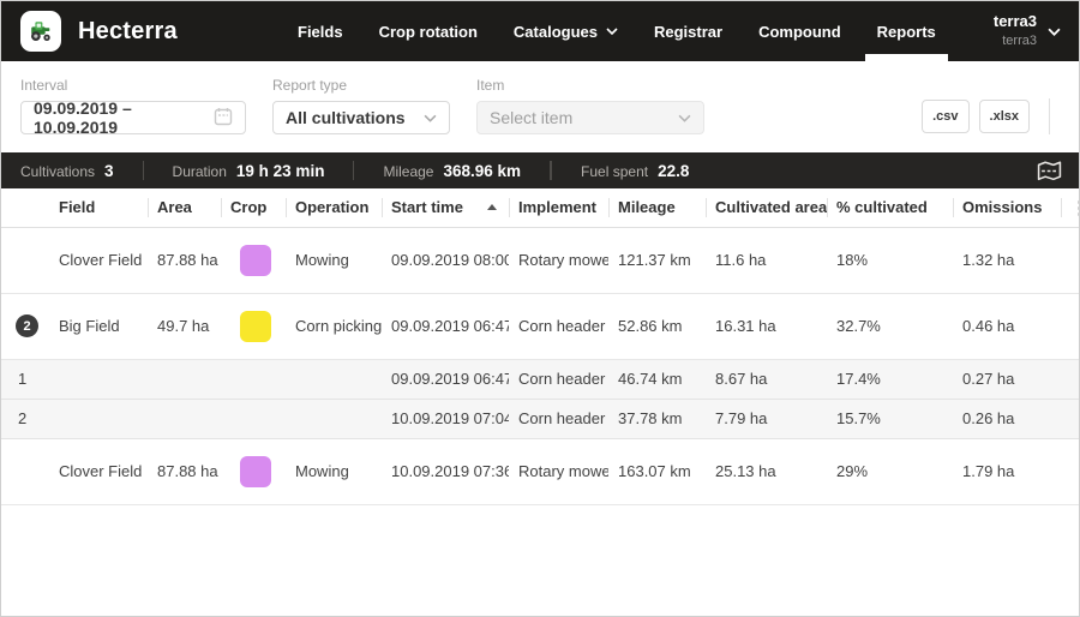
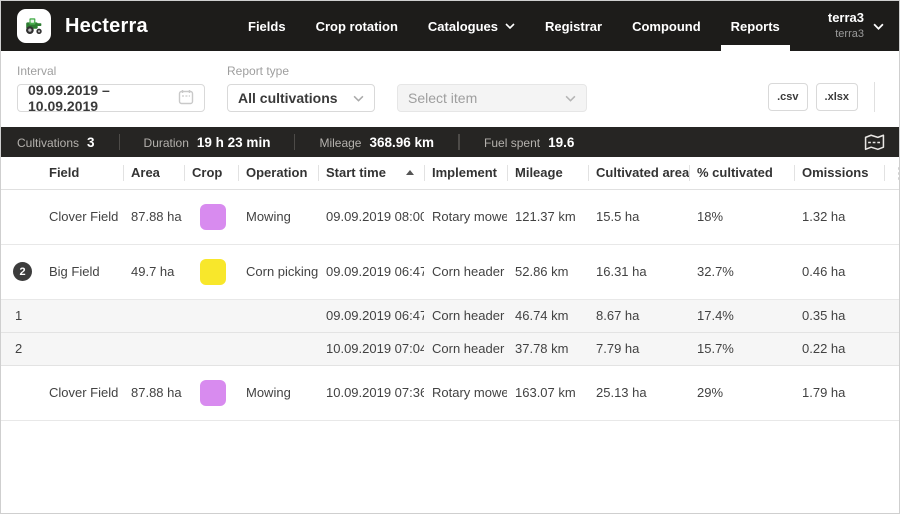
  Hecterra
  Fields
  Crop rotation
  Catalogues
  Registrar
  Compound
  Reports
  terra3
  terra3
  Interval
  09.09.2019 – 10.09.2019
  Report type
  All cultivations
- Item
  Select item
  .csv
  .xlsx
  Cultivations
  3
  Duration
  19 h 23 min
  Mileage
  368.96 km
  Fuel spent
- 22.8
+ 19.6
  	Field	Area	Crop	Operation	Start time	Implement	Mileage	Cultivated area	% cultivated	Omissions
- 	Clover Field	87.88 ha		Mowing	09.09.2019 08:00	Rotary mowe	121.37 km	11.6 ha	18%	1.32 ha
+ 	Clover Field	87.88 ha		Mowing	09.09.2019 08:00	Rotary mowe	121.37 km	15.5 ha	18%	1.32 ha
  2	Big Field	49.7 ha		Corn picking	09.09.2019 06:47	Corn header	52.86 km	16.31 ha	32.7%	0.46 ha
- 1					09.09.2019 06:47	Corn header	46.74 km	8.67 ha	17.4%	0.27 ha
+ 1					09.09.2019 06:47	Corn header	46.74 km	8.67 ha	17.4%	0.35 ha
- 2					10.09.2019 07:04	Corn header	37.78 km	7.79 ha	15.7%	0.26 ha
+ 2					10.09.2019 07:04	Corn header	37.78 km	7.79 ha	15.7%	0.22 ha
  	Clover Field	87.88 ha		Mowing	10.09.2019 07:36	Rotary mowe	163.07 km	25.13 ha	29%	1.79 ha
